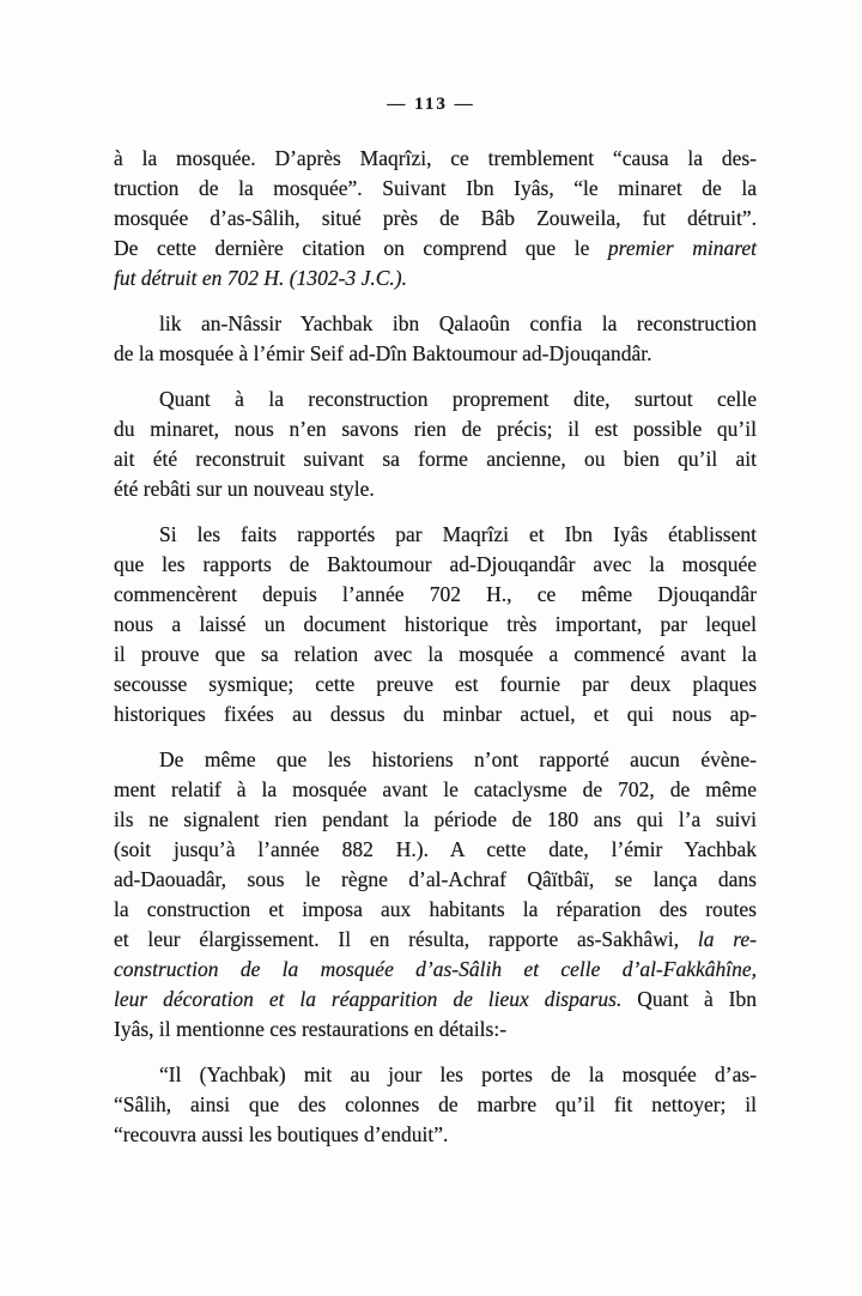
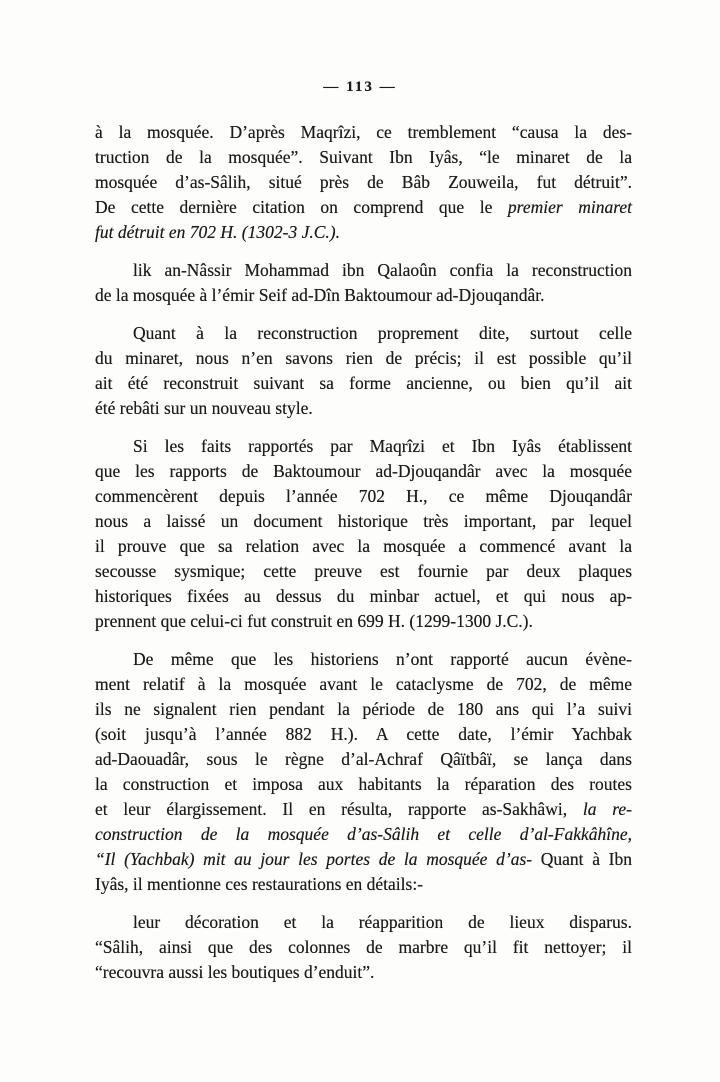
  — 113 —
  à la mosquée. D’après Maqrîzi, ce tremblement “causa la des-
  truction de la mosquée”. Suivant Ibn Iyâs, “le minaret de la
  mosquée d’as-Sâlih, situé près de Bâb Zouweila, fut détruit”.
  De cette dernière citation on comprend que le premier minaret
  fut détruit en 702 H. (1302-3 J.C.).
- lik an-Nâssir Yachbak ibn Qalaoûn confia la reconstruction
+ lik an-Nâssir Mohammad ibn Qalaoûn confia la reconstruction
  de la mosquée à l’émir Seif ad-Dîn Baktoumour ad-Djouqandâr.
  Quant à la reconstruction proprement dite, surtout celle
  du minaret, nous n’en savons rien de précis; il est possible qu’il
  ait été reconstruit suivant sa forme ancienne, ou bien qu’il ait
  été rebâti sur un nouveau style.
  Si les faits rapportés par Maqrîzi et Ibn Iyâs établissent
  que les rapports de Baktoumour ad-Djouqandâr avec la mosquée
  commencèrent depuis l’année 702 H., ce même Djouqandâr
  nous a laissé un document historique très important, par lequel
  il prouve que sa relation avec la mosquée a commencé avant la
  secousse sysmique; cette preuve est fournie par deux plaques
  historiques fixées au dessus du minbar actuel, et qui nous ap-
+ prennent que celui-ci fut construit en 699 H. (1299-1300 J.C.).
  De même que les historiens n’ont rapporté aucun évène-
  ment relatif à la mosquée avant le cataclysme de 702, de même
  ils ne signalent rien pendant la période de 180 ans qui l’a suivi
  (soit jusqu’à l’année 882 H.). A cette date, l’émir Yachbak
  ad-Daouadâr, sous le règne d’al-Achraf Qâïtbâï, se lança dans
  la construction et imposa aux habitants la réparation des routes
  et leur élargissement. Il en résulta, rapporte as-Sakhâwi, la re-
  construction de la mosquée d’as-Sâlih et celle d’al-Fakkâhîne,
- leur décoration et la réapparition de lieux disparus. Quant à Ibn
+ “Il (Yachbak) mit au jour les portes de la mosquée d’as- Quant à Ibn
  Iyâs, il mentionne ces restaurations en détails:-
- “Il (Yachbak) mit au jour les portes de la mosquée d’as-
+ leur décoration et la réapparition de lieux disparus.
  “Sâlih, ainsi que des colonnes de marbre qu’il fit nettoyer; il
  “recouvra aussi les boutiques d’enduit”.
